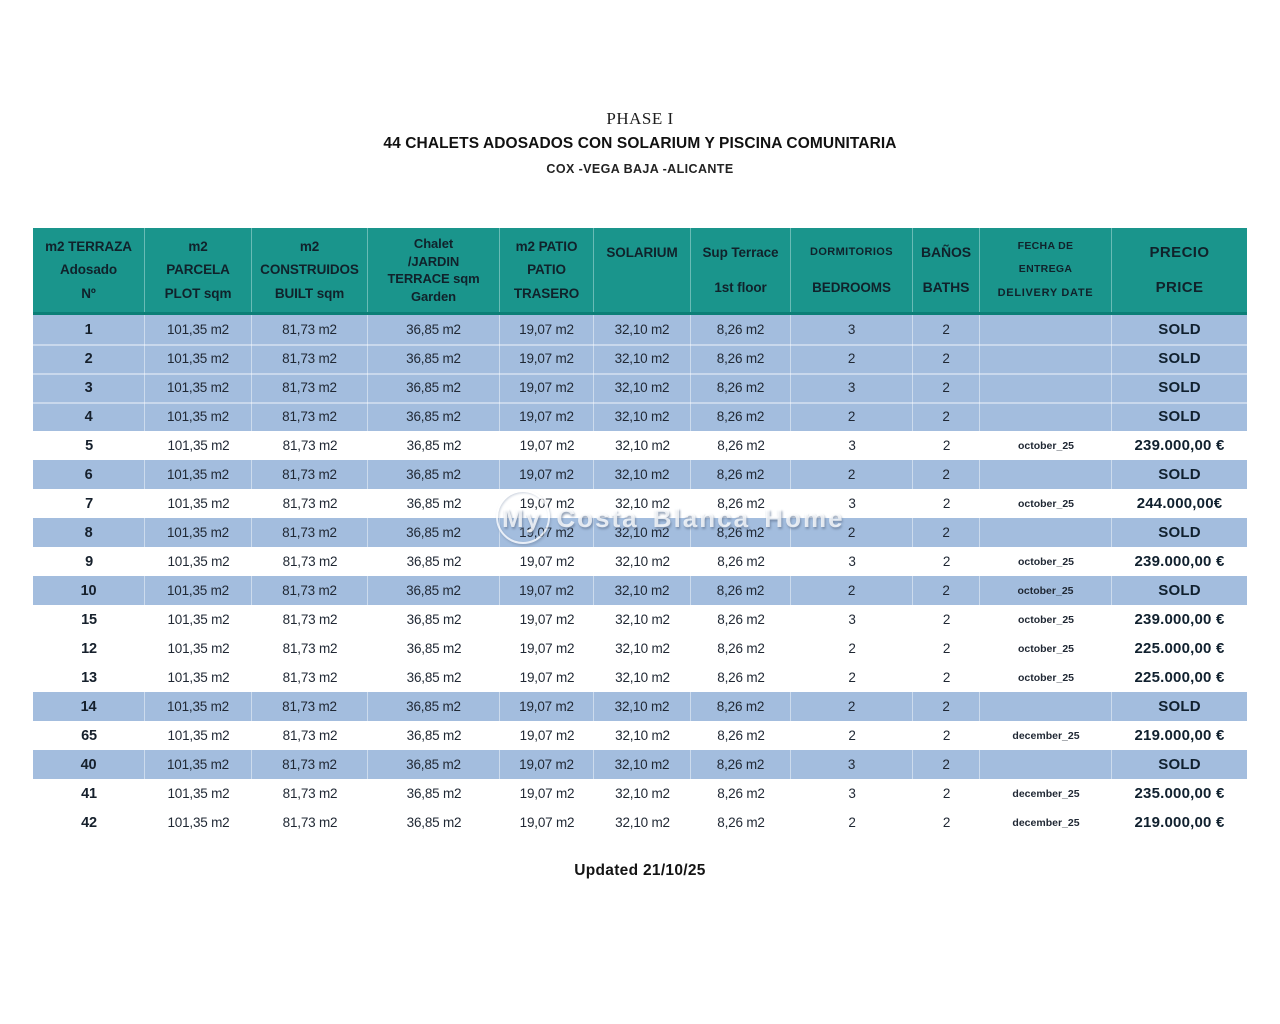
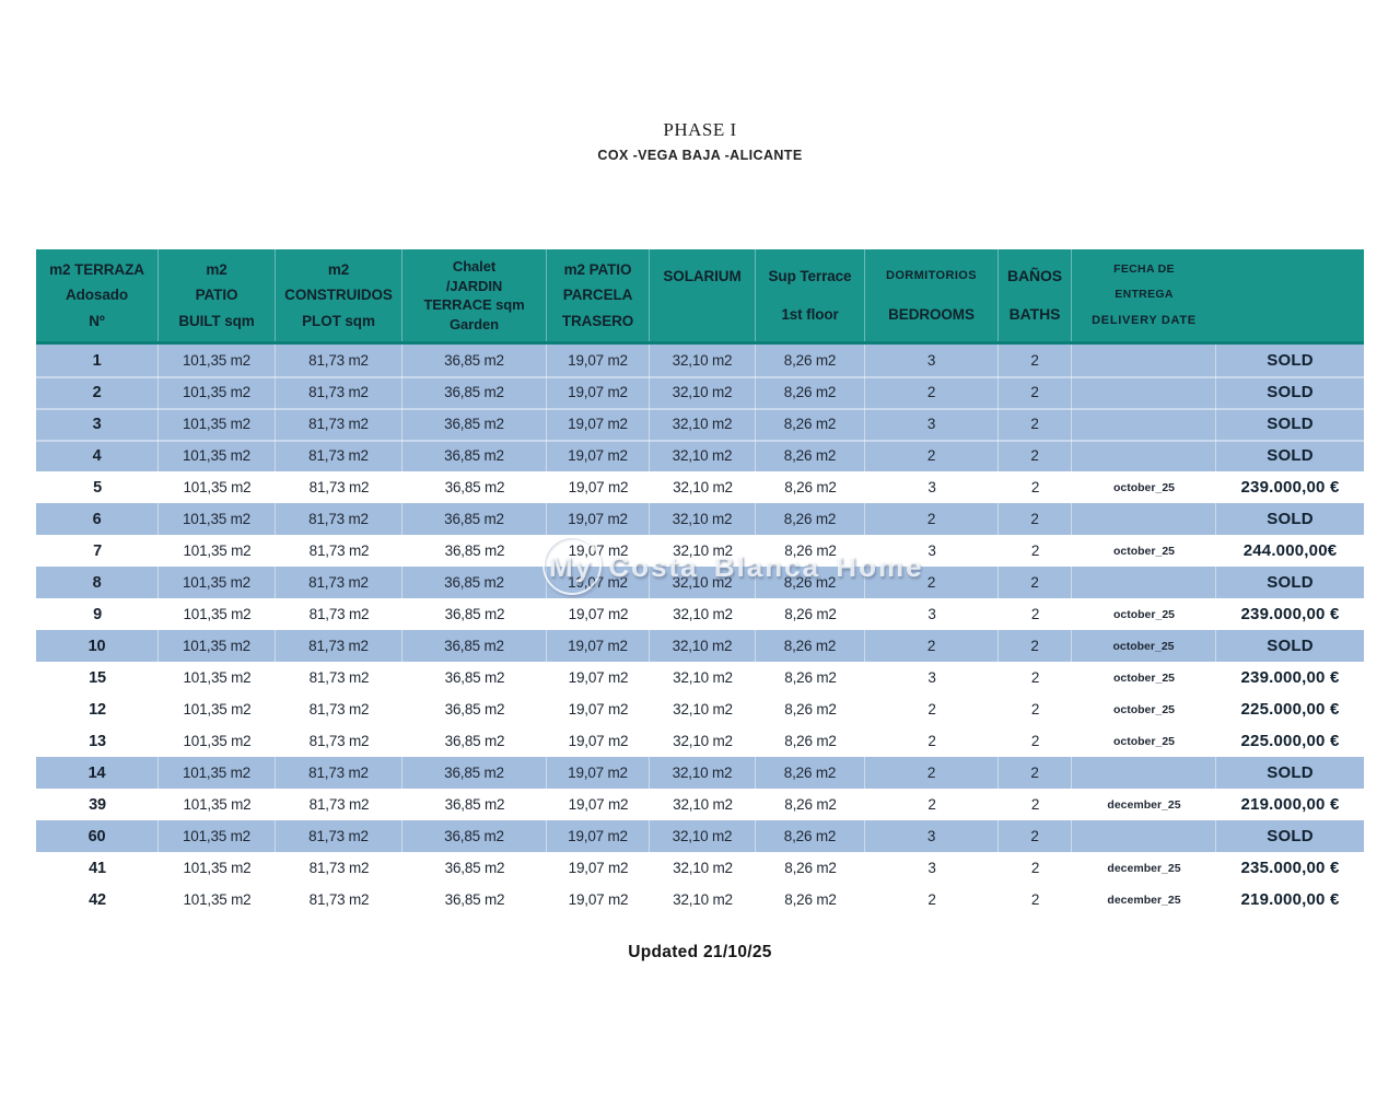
  PHASE I
- 44 CHALETS ADOSADOS CON SOLARIUM Y PISCINA COMUNITARIA
  COX -VEGA BAJA -ALICANTE
  m2 TERRAZA
  Adosado
  Nº
  m2
- PARCELA
+ PATIO
- PLOT sqm
+ BUILT sqm
  m2
  CONSTRUIDOS
- BUILT sqm
+ PLOT sqm
  Chalet
  /JARDIN
  TERRACE sqm
  Garden
  m2 PATIO
- PATIO
+ PARCELA
  TRASERO
  SOLARIUM
  Sup Terrace
  1st floor
  DORMITORIOS
  BEDROOMS
  BAÑOS
  BATHS
  FECHA DE
  ENTREGA
  DELIVERY DATE
- PRECIO
- PRICE
  1
  101,35 m2
  81,73 m2
  36,85 m2
  19,07 m2
  32,10 m2
  8,26 m2
  3
  2
  SOLD
  2
  101,35 m2
  81,73 m2
  36,85 m2
  19,07 m2
  32,10 m2
  8,26 m2
  2
  2
  SOLD
  3
  101,35 m2
  81,73 m2
  36,85 m2
  19,07 m2
  32,10 m2
  8,26 m2
  3
  2
  SOLD
  4
  101,35 m2
  81,73 m2
  36,85 m2
  19,07 m2
  32,10 m2
  8,26 m2
  2
  2
  SOLD
  5
  101,35 m2
  81,73 m2
  36,85 m2
  19,07 m2
  32,10 m2
  8,26 m2
  3
  2
  october_25
  239.000,00 €
  6
  101,35 m2
  81,73 m2
  36,85 m2
  19,07 m2
  32,10 m2
  8,26 m2
  2
  2
  SOLD
  7
  101,35 m2
  81,73 m2
  36,85 m2
  19,07 m2
  32,10 m2
  8,26 m2
  3
  2
  october_25
  244.000,00€
  8
  101,35 m2
  81,73 m2
  36,85 m2
  19,07 m2
  32,10 m2
  8,26 m2
  2
  2
  SOLD
  9
  101,35 m2
  81,73 m2
  36,85 m2
  19,07 m2
  32,10 m2
  8,26 m2
  3
  2
  october_25
  239.000,00 €
  10
  101,35 m2
  81,73 m2
  36,85 m2
  19,07 m2
  32,10 m2
  8,26 m2
  2
  2
  october_25
  SOLD
  15
  101,35 m2
  81,73 m2
  36,85 m2
  19,07 m2
  32,10 m2
  8,26 m2
  3
  2
  october_25
  239.000,00 €
  12
  101,35 m2
  81,73 m2
  36,85 m2
  19,07 m2
  32,10 m2
  8,26 m2
  2
  2
  october_25
  225.000,00 €
  13
  101,35 m2
  81,73 m2
  36,85 m2
  19,07 m2
  32,10 m2
  8,26 m2
  2
  2
  october_25
  225.000,00 €
  14
  101,35 m2
  81,73 m2
  36,85 m2
  19,07 m2
  32,10 m2
  8,26 m2
  2
  2
  SOLD
- 65
+ 39
  101,35 m2
  81,73 m2
  36,85 m2
  19,07 m2
  32,10 m2
  8,26 m2
  2
  2
  december_25
  219.000,00 €
- 40
+ 60
  101,35 m2
  81,73 m2
  36,85 m2
  19,07 m2
  32,10 m2
  8,26 m2
  3
  2
  SOLD
  41
  101,35 m2
  81,73 m2
  36,85 m2
  19,07 m2
  32,10 m2
  8,26 m2
  3
  2
  december_25
  235.000,00 €
  42
  101,35 m2
  81,73 m2
  36,85 m2
  19,07 m2
  32,10 m2
  8,26 m2
  2
  2
  december_25
  219.000,00 €
  My Costa Blanca Home
  Updated 21/10/25
